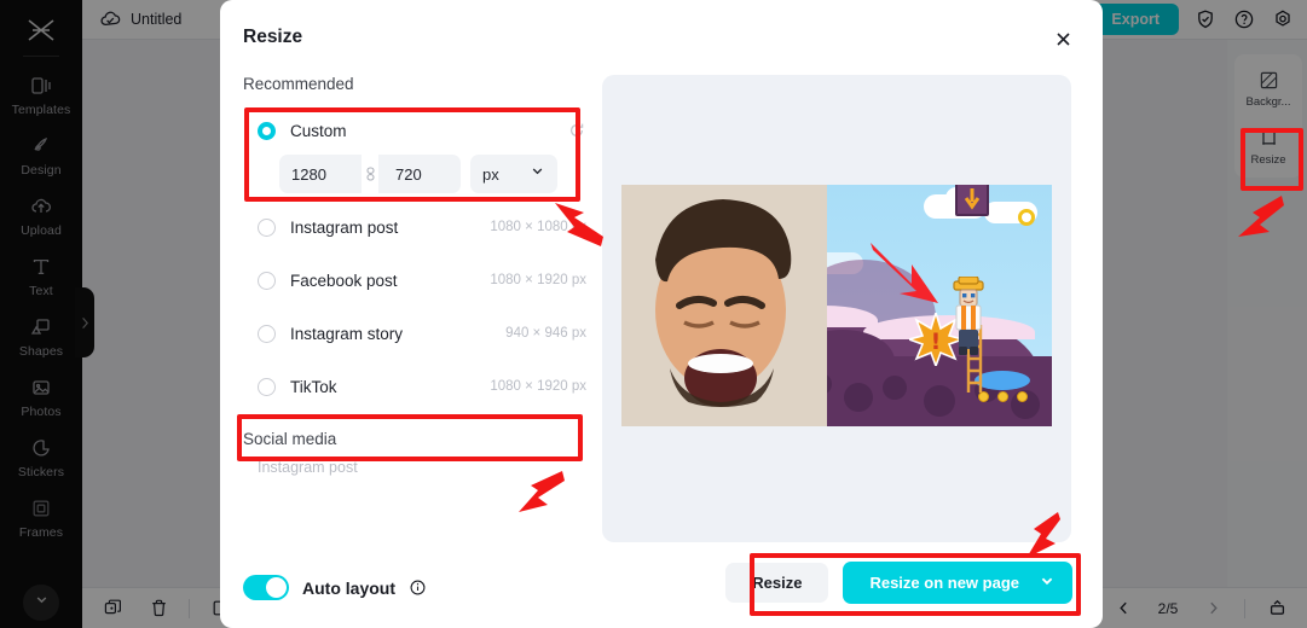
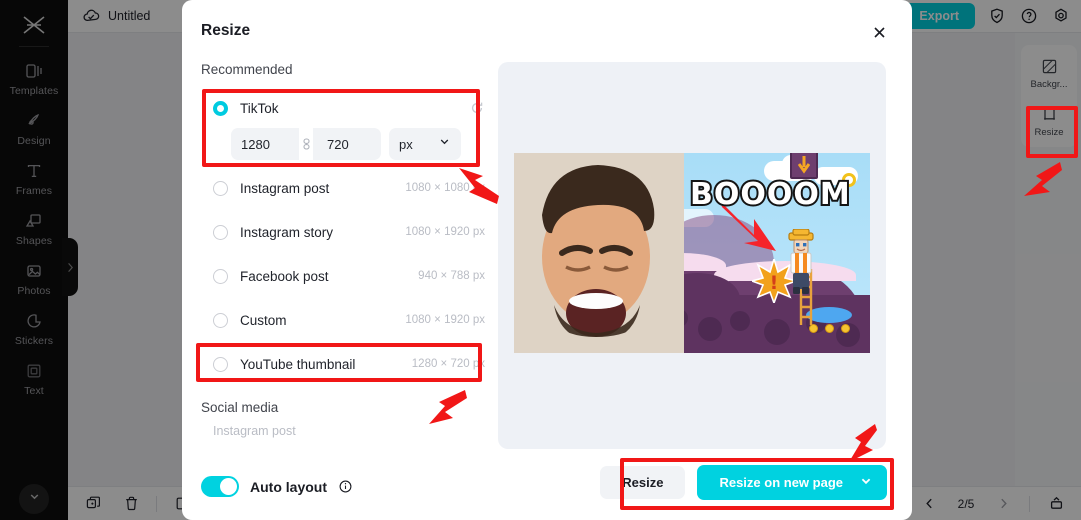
  Templates
  Design
- Upload
- Text
+ Frames
  Shapes
  Photos
  Stickers
- Frames
+ Text
  Untitled
  Export
  Backgr...
  Resize
  2/5
  Resize
  Recommended
- Custom
+ TikTok
  1280
  720
  px
  Instagram post
  1080 × 1080
- Facebook post
+ Instagram story
  1080 × 1920 px
- Instagram story
+ Facebook post
- 940 × 946 px
+ 940 × 788 px
- TikTok
+ Custom
  1080 × 1920 px
+ YouTube thumbnail
+ 1280 × 720 px
  Social media
  Instagram post
  Auto layout
  !
+ BOOOOM
  Resize
  Resize on new page
